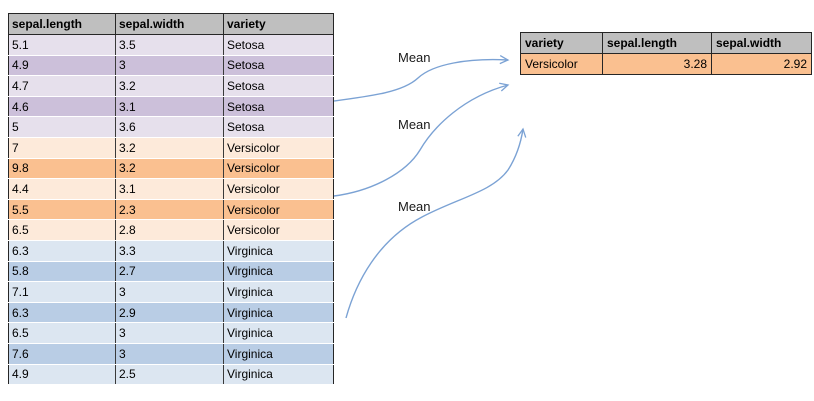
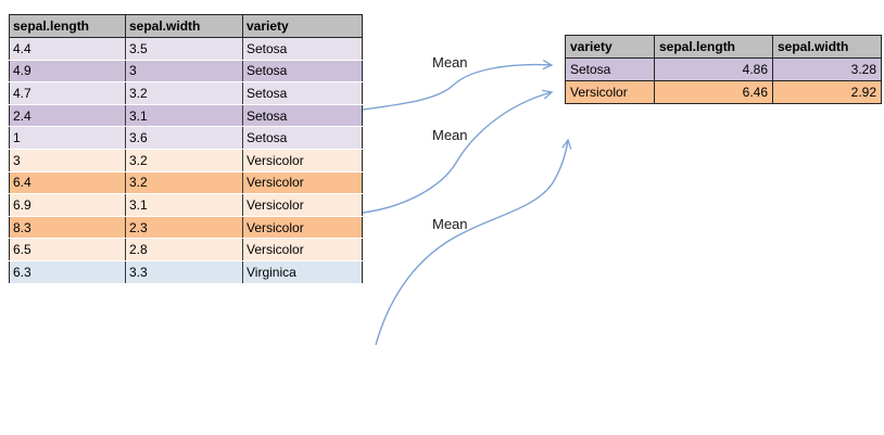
  sepal.length	sepal.width	variety
- 5.1	3.5	Setosa
+ 4.4	3.5	Setosa
  4.9	3	Setosa
  4.7	3.2	Setosa
- 4.6	3.1	Setosa
+ 2.4	3.1	Setosa
- 5	3.6	Setosa
+ 1	3.6	Setosa
- 7	3.2	Versicolor
+ 3	3.2	Versicolor
- 9.8	3.2	Versicolor
+ 6.4	3.2	Versicolor
- 4.4	3.1	Versicolor
+ 6.9	3.1	Versicolor
- 5.5	2.3	Versicolor
+ 8.3	2.3	Versicolor
  6.5	2.8	Versicolor
  6.3	3.3	Virginica
- 5.8	2.7	Virginica
- 7.1	3	Virginica
- 6.3	2.9	Virginica
- 6.5	3	Virginica
- 7.6	3	Virginica
- 4.9	2.5	Virginica
  variety	sepal.length	sepal.width
+ Setosa	4.86	3.28
- Versicolor	3.28	2.92
+ Versicolor	6.46	2.92
  Mean
  Mean
  Mean
